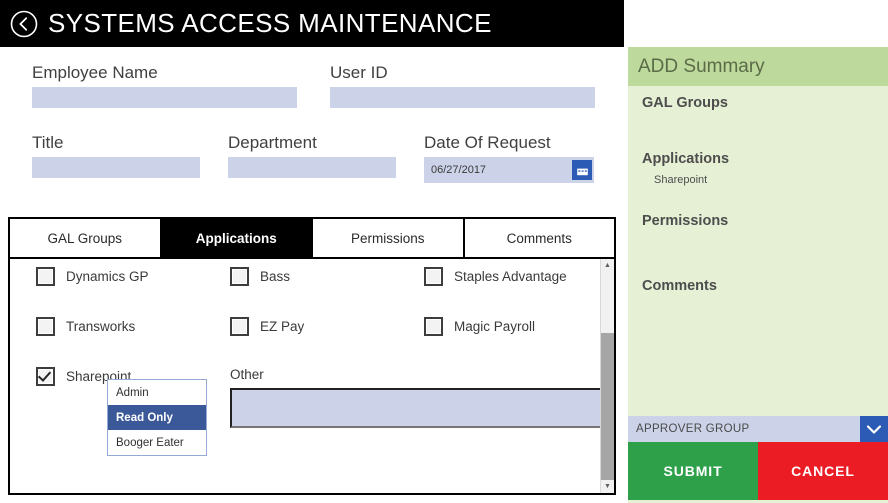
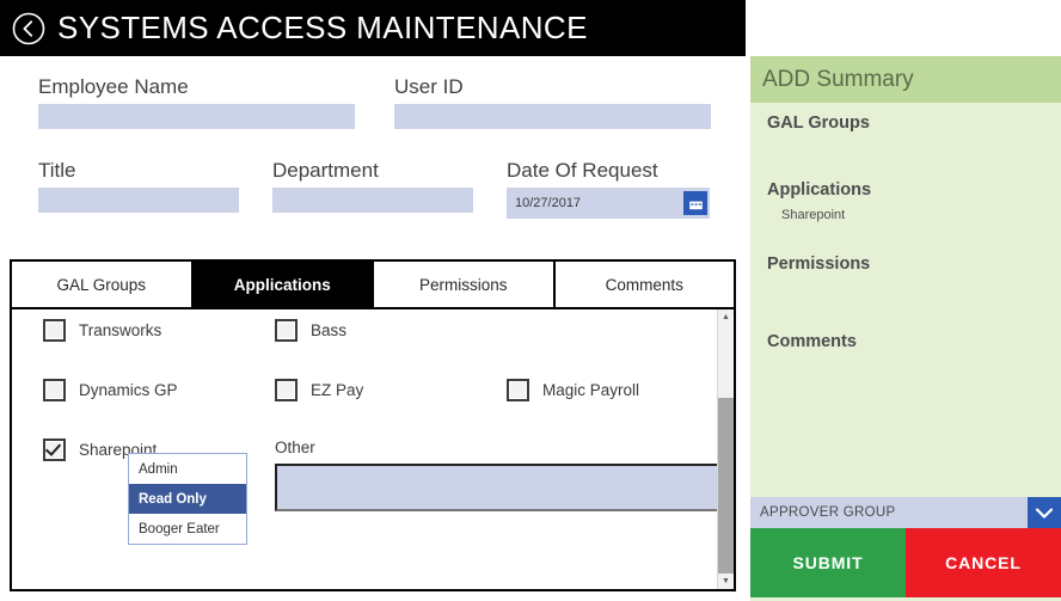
  SYSTEMS ACCESS MAINTENANCE
  Employee Name
  User ID
  Title
  Department
  Date Of Request
- 06/27/2017
+ 10/27/2017
  GAL Groups
  Applications
  Permissions
  Comments
- Dynamics GP
+ Transworks
  Bass
- Staples Advantage
- Transworks
+ Dynamics GP
  EZ Pay
  Magic Payroll
  Sharepoint
  Other
  Admin
  Read Only
  Booger Eater
  ADD Summary
  GAL Groups
  Applications
  Sharepoint
  Permissions
  Comments
  APPROVER GROUP
  SUBMIT
  CANCEL
